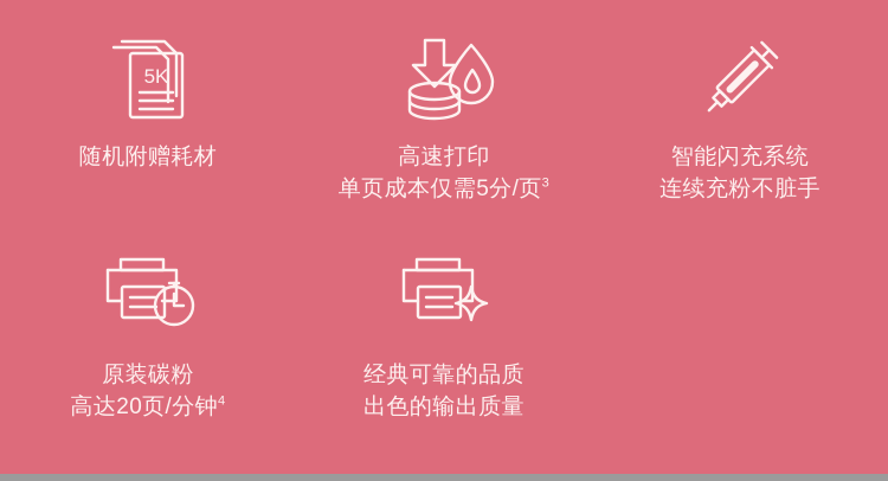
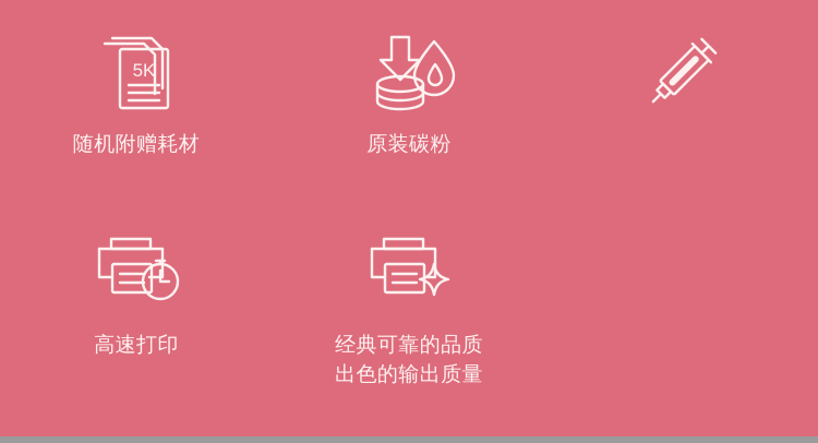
  5K
  随机附赠耗材
- 高速打印
+ 原装碳粉
- 单页成本仅需5分/页3
- 智能闪充系统
- 连续充粉不脏手
- 原装碳粉
+ 高速打印
- 高达20页/分钟4
  经典可靠的品质
  出色的输出质量
